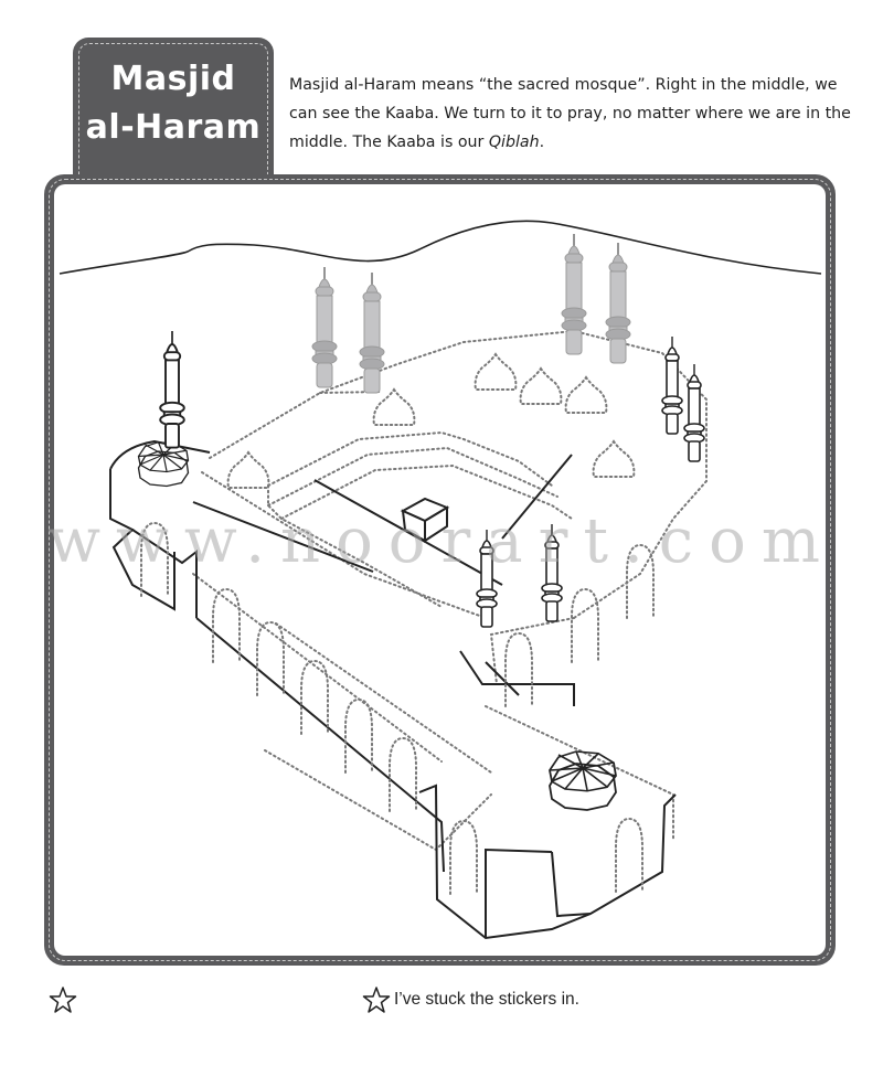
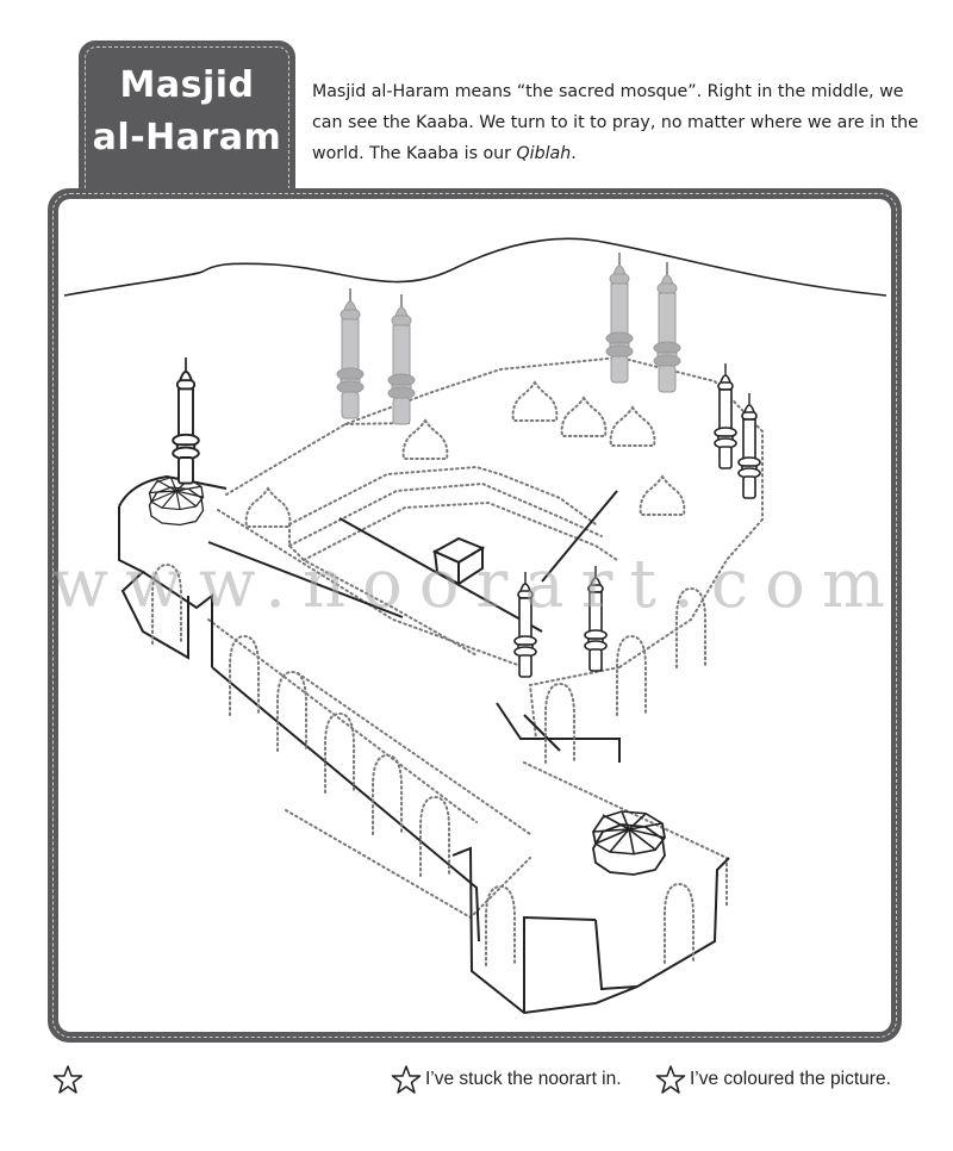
  Masjid
  al-Haram
- Masjid al-Haram means “the sacred mosque”. Right in the middle, we can see the Kaaba. We turn to it to pray, no matter where we are in the middle. The Kaaba is our Qiblah.
+ Masjid al-Haram means “the sacred mosque”. Right in the middle, we can see the Kaaba. We turn to it to pray, no matter where we are in the world. The Kaaba is our Qiblah.
  www.noorart.com
- I’ve stuck the stickers in.
+ I’ve stuck the noorart in.
+ I’ve coloured the picture.
